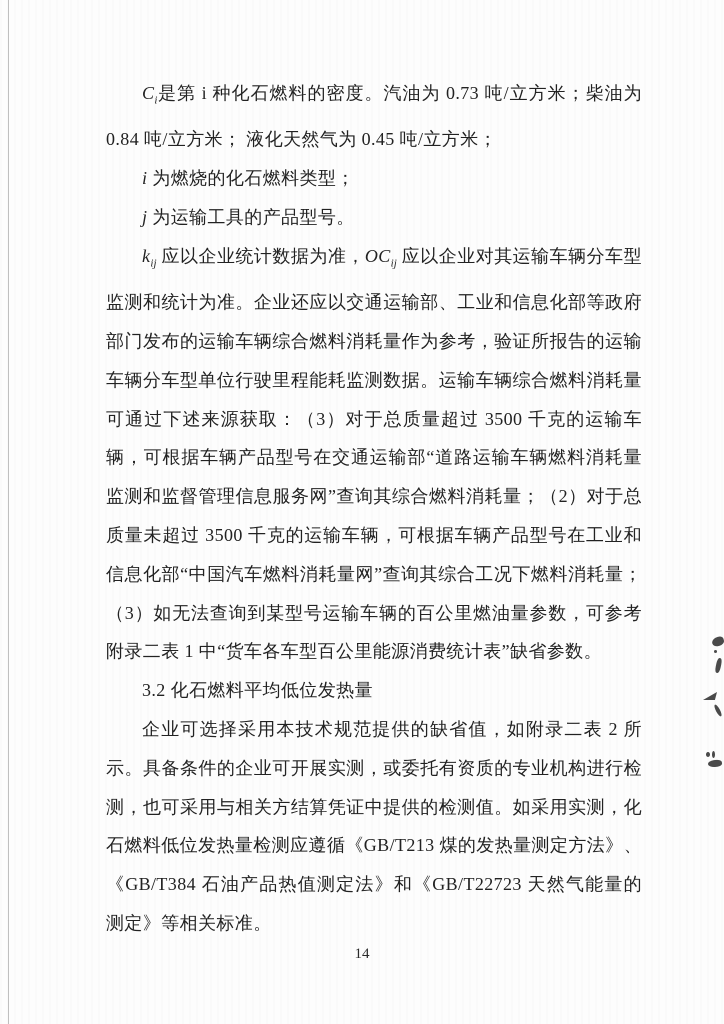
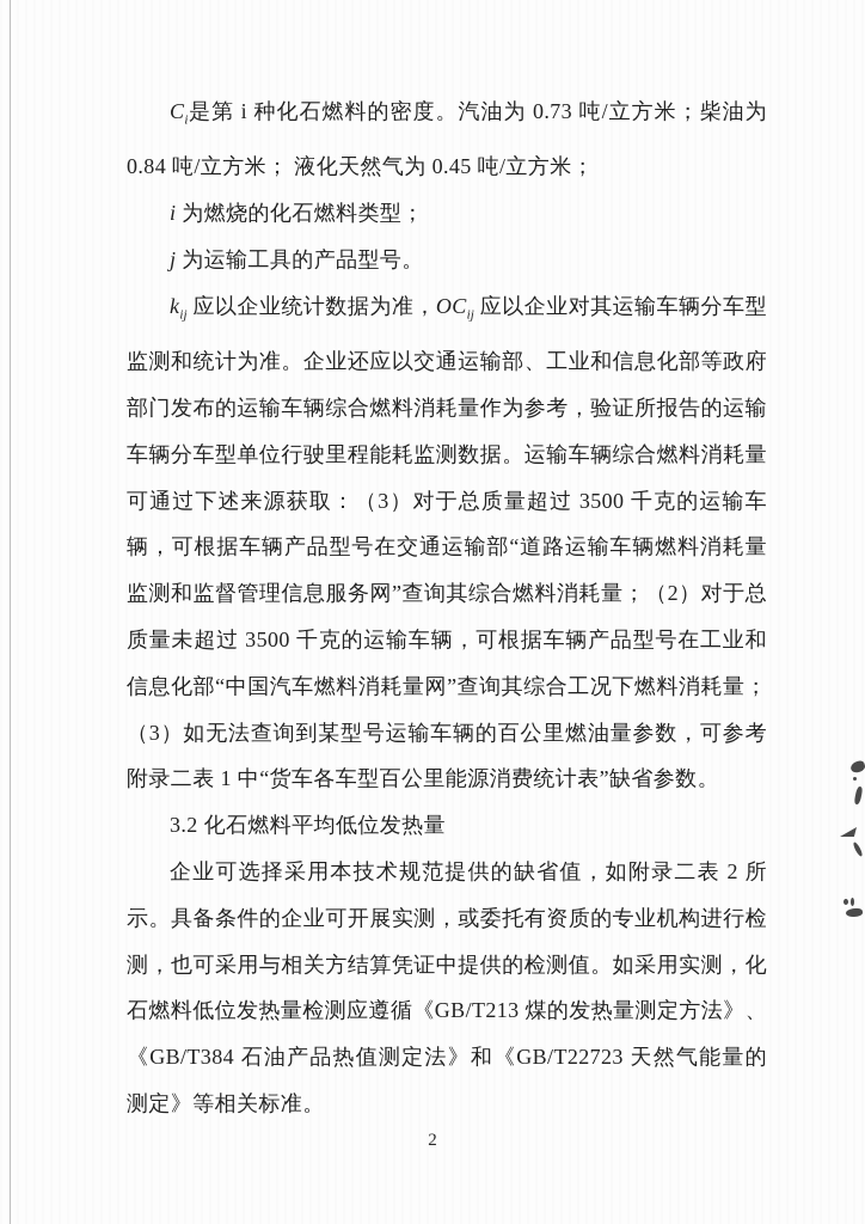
  Ci是第 i 种化石燃料的密度。汽油为 0.73 吨/立方米；柴油为 0.84 吨/立方米； 液化天然气为 0.45 吨/立方米；
  i 为燃烧的化石燃料类型；
  j 为运输工具的产品型号。
  kij 应以企业统计数据为准，OCij 应以企业对其运输车辆分车型监测和统计为准。企业还应以交通运输部、工业和信息化部等政府部门发布的运输车辆综合燃料消耗量作为参考，验证所报告的运输车辆分车型单位行驶里程能耗监测数据。运输车辆综合燃料消耗量可通过下述来源获取：（3）对于总质量超过 3500 千克的运输车辆，可根据车辆产品型号在交通运输部“道路运输车辆燃料消耗量监测和监督管理信息服务网”查询其综合燃料消耗量；（2）对于总质量未超过 3500 千克的运输车辆，可根据车辆产品型号在工业和信息化部“中国汽车燃料消耗量网”查询其综合工况下燃料消耗量；（3）如无法查询到某型号运输车辆的百公里燃油量参数，可参考附录二表 1 中“货车各车型百公里能源消费统计表”缺省参数。
  3.2 化石燃料平均低位发热量
  企业可选择采用本技术规范提供的缺省值，如附录二表 2 所示。具备条件的企业可开展实测，或委托有资质的专业机构进行检测，也可采用与相关方结算凭证中提供的检测值。如采用实测，化石燃料低位发热量检测应遵循《GB/T213 煤的发热量测定方法》、《GB/T384 石油产品热值测定法》和《GB/T22723 天然气能量的测定》等相关标准。
- 14
+ 2
